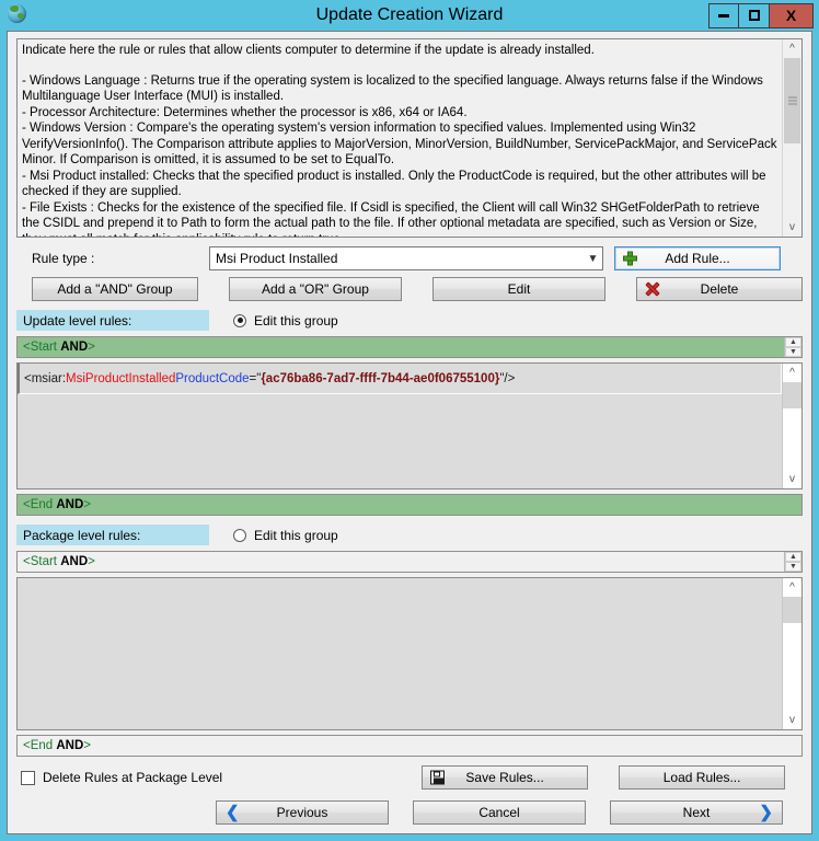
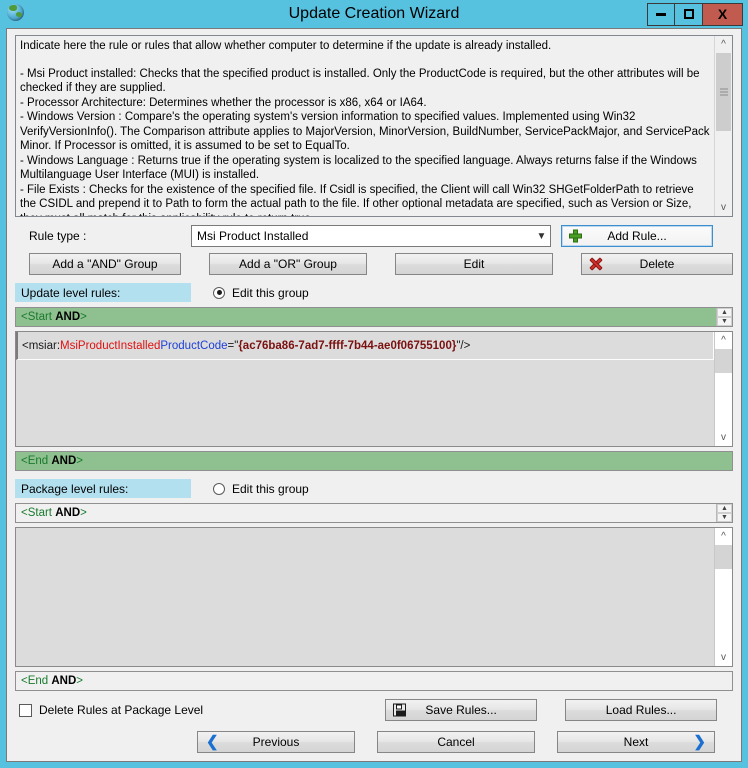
  Update Creation Wizard
  X
- Indicate here the rule or rules that allow clients computer to determine if the update is already installed.
+ Indicate here the rule or rules that allow whether computer to determine if the update is already installed.
- - Windows Language : Returns true if the operating system is localized to the specified language. Always returns false if the Windows Multilanguage User Interface (MUI) is installed.
+ - Msi Product installed: Checks that the specified product is installed. Only the ProductCode is required, but the other attributes will be checked if they are supplied.
  - Processor Architecture: Determines whether the processor is x86, x64 or IA64.
- - Windows Version : Compare's the operating system's version information to specified values. Implemented using Win32 VerifyVersionInfo(). The Comparison attribute applies to MajorVersion, MinorVersion, BuildNumber, ServicePackMajor, and ServicePack Minor. If Comparison is omitted, it is assumed to be set to EqualTo.
+ - Windows Version : Compare's the operating system's version information to specified values. Implemented using Win32 VerifyVersionInfo(). The Comparison attribute applies to MajorVersion, MinorVersion, BuildNumber, ServicePackMajor, and ServicePack Minor. If Processor is omitted, it is assumed to be set to EqualTo.
- - Msi Product installed: Checks that the specified product is installed. Only the ProductCode is required, but the other attributes will be checked if they are supplied.
+ - Windows Language : Returns true if the operating system is localized to the specified language. Always returns false if the Windows Multilanguage User Interface (MUI) is installed.
  - File Exists : Checks for the existence of the specified file. If Csidl is specified, the Client will call Win32 SHGetFolderPath to retrieve the CSIDL and prepend it to Path to form the actual path to the file. If other optional metadata are specified, such as Version or Size,
  ^
  v
  Rule type :
  Msi Product Installed
  ▼
  Add Rule...
  Add a "AND" Group
  Add a "OR" Group
  Edit
  Delete
  Update level rules:
  Edit this group
  <Start AND>
  <msiar:
  MsiProductInstalled
  ProductCode
  ="
  {ac76ba86-7ad7-ffff-7b44-ae0f06755100}
  "/>
  ^
  v
  <End AND>
  Package level rules:
  Edit this group
  <Start AND>
  ^
  v
  <End AND>
  Delete Rules at Package Level
  Save Rules...
  Load Rules...
  ❮
  Previous
  Cancel
  Next
  ❯
